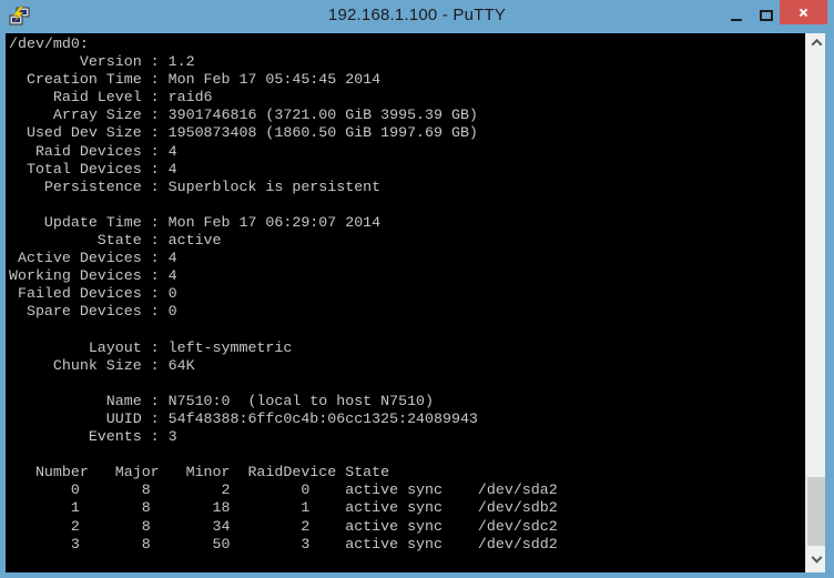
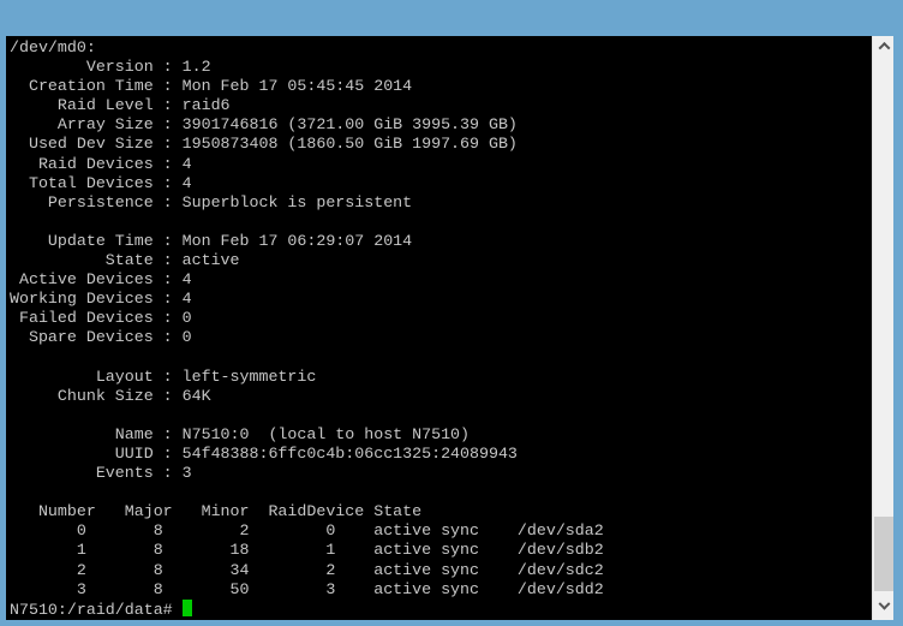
- 192.168.1.100 - PuTTY
- ×
  /dev/md0:
  Version : 1.2
  Creation Time : Mon Feb 17 05:45:45 2014
  Raid Level : raid6
  Array Size : 3901746816 (3721.00 GiB 3995.39 GB)
  Used Dev Size : 1950873408 (1860.50 GiB 1997.69 GB)
  Raid Devices : 4
  Total Devices : 4
  Persistence : Superblock is persistent
  Update Time : Mon Feb 17 06:29:07 2014
  State : active
  Active Devices : 4
  Working Devices : 4
  Failed Devices : 0
  Spare Devices : 0
  Layout : left-symmetric
  Chunk Size : 64K
  Name : N7510:0 (local to host N7510)
  UUID : 54f48388:6ffc0c4b:06cc1325:24089943
  Events : 3
  Number Major Minor RaidDevice State
  0 8 2 0 active sync /dev/sda2
  1 8 18 1 active sync /dev/sdb2
  2 8 34 2 active sync /dev/sdc2
  3 8 50 3 active sync /dev/sdd2
+ N7510:/raid/data#
